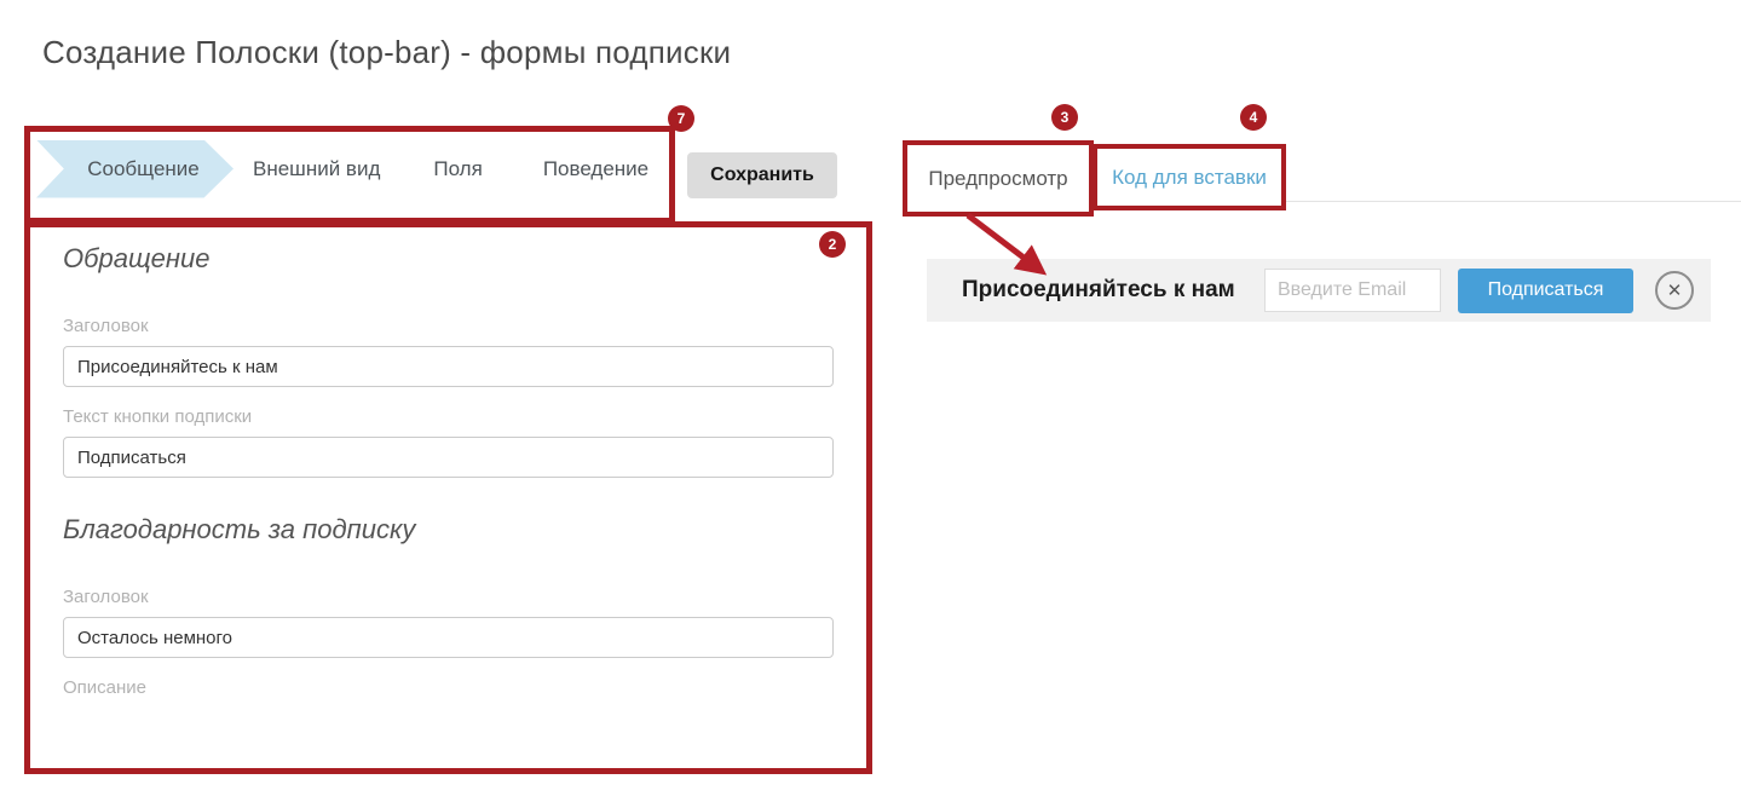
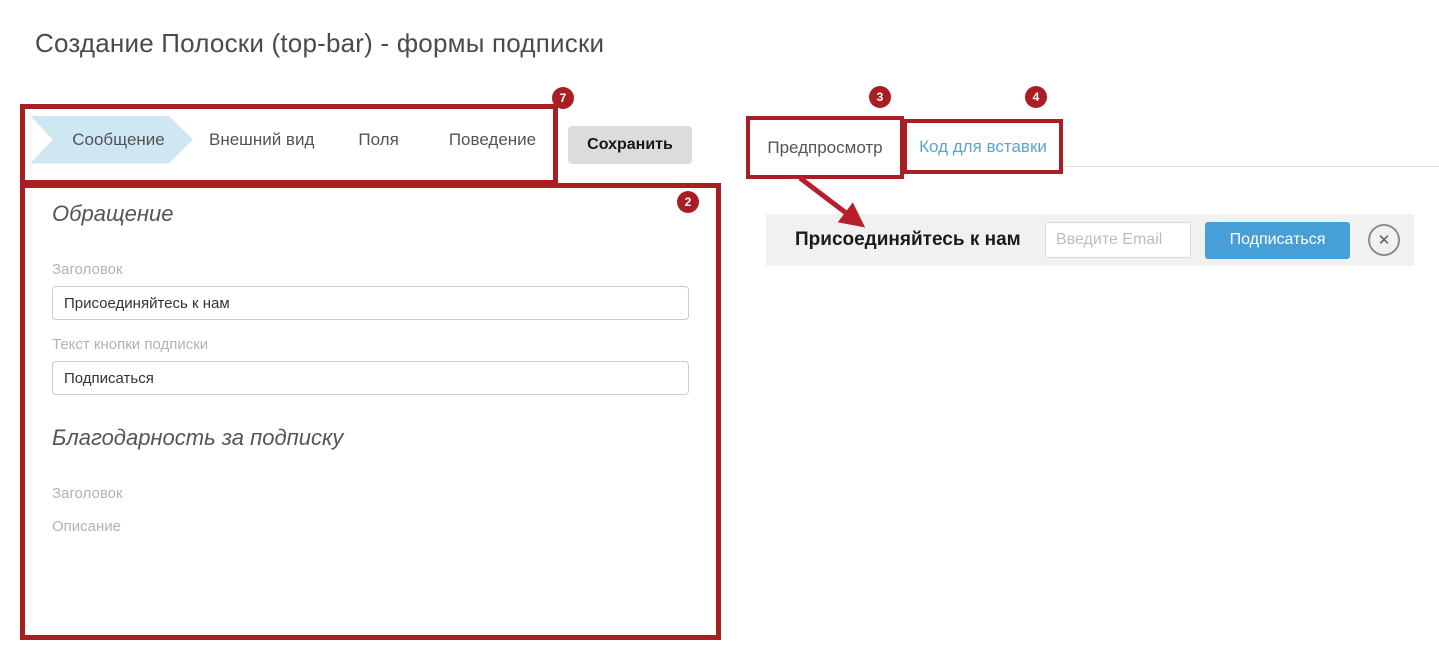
  Создание Полоски (top-bar) - формы подписки
  Сообщение
  Внешний вид
  Поля
  Поведение
  Сохранить
  Обращение
  Заголовок
  Присоединяйтесь к нам
  Текст кнопки подписки
  Подписаться
  Благодарность за подписку
  Заголовок
- Осталось немного
  Описание
  Предпросмотр
  Код для вставки
  7
  2
  3
  4
  Присоединяйтесь к нам
  Введите Email
  Подписаться
  ✕
